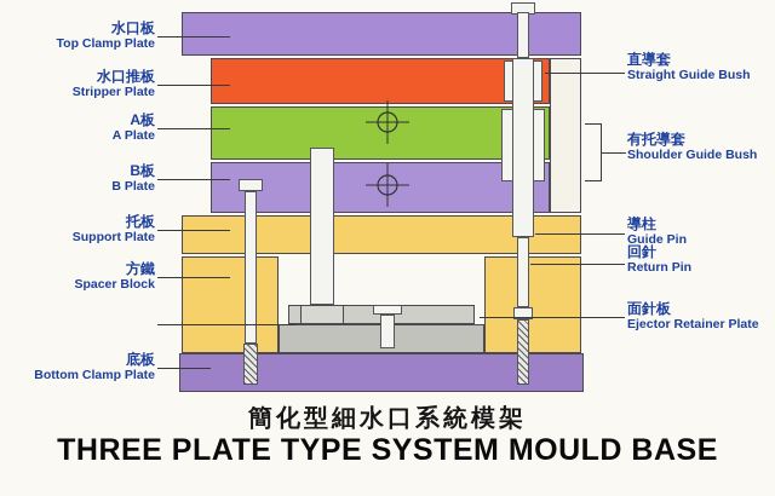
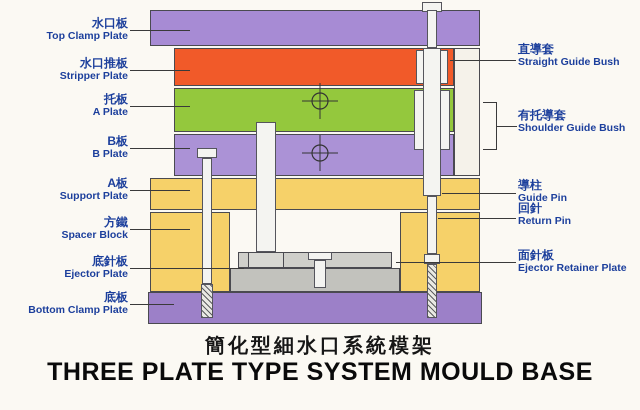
  水口板
  Top Clamp Plate
  水口推板
  Stripper Plate
- A板
+ 托板
  A Plate
  B板
  B Plate
- 托板
+ A板
  Support Plate
  方鐵
  Spacer Block
+ 底針板
+ Ejector Plate
  底板
  Bottom Clamp Plate
  直導套
  Straight Guide Bush
  有托導套
  Shoulder Guide Bush
  導柱
  Guide Pin
  回針
  Return Pin
  面針板
  Ejector Retainer Plate
  簡化型細水口系統模架
  THREE PLATE TYPE SYSTEM MOULD BASE
